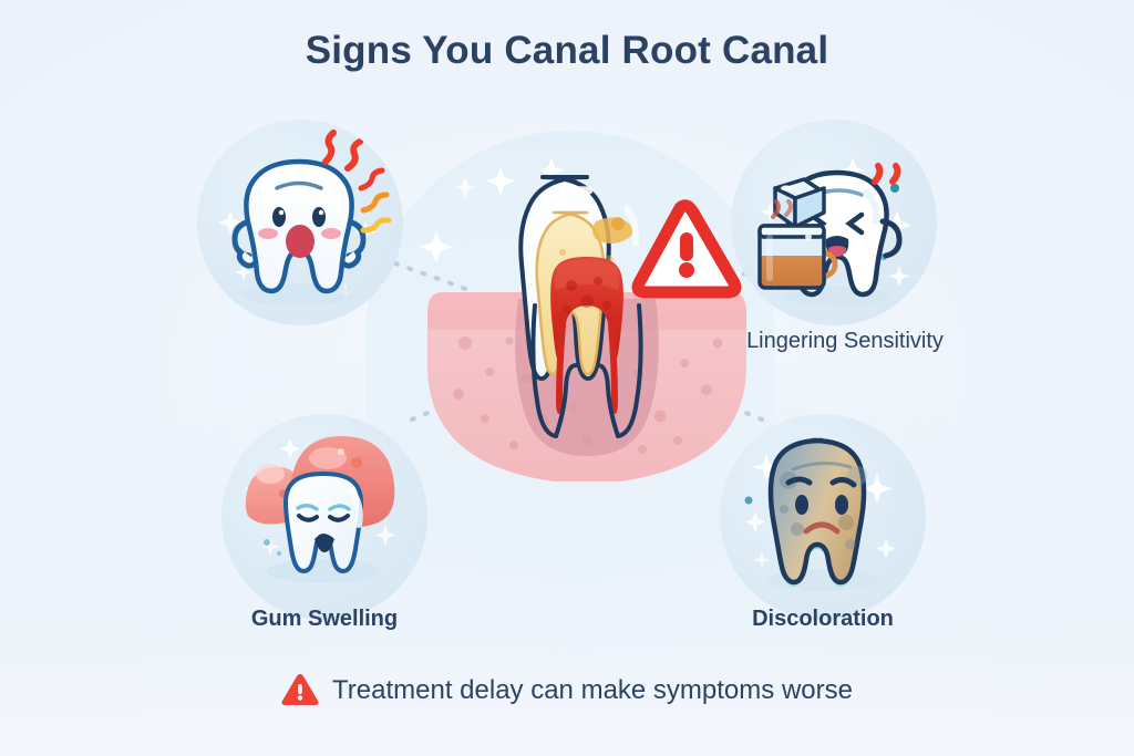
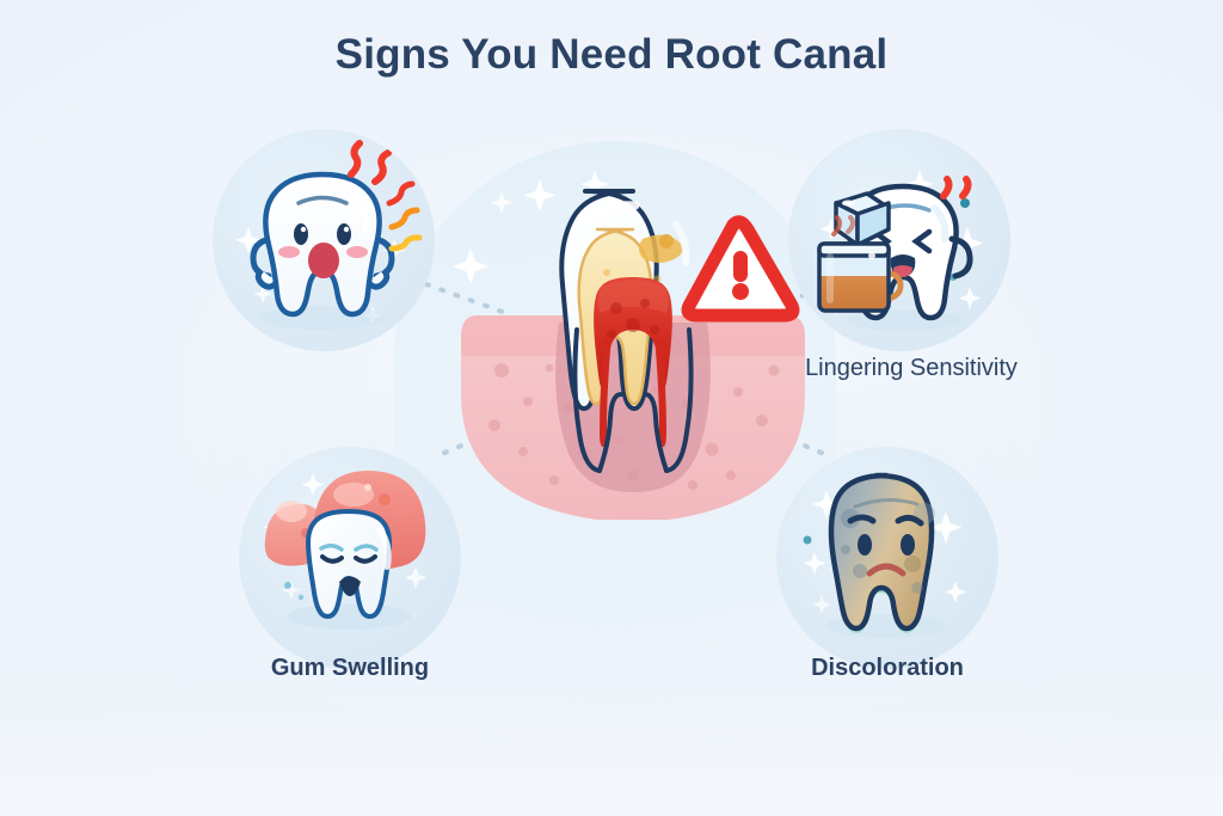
- Signs You Canal Root Canal
+ Signs You Need Root Canal
  Lingering Sensitivity
  Gum Swelling
  Discoloration
- Treatment delay can make symptoms worse
